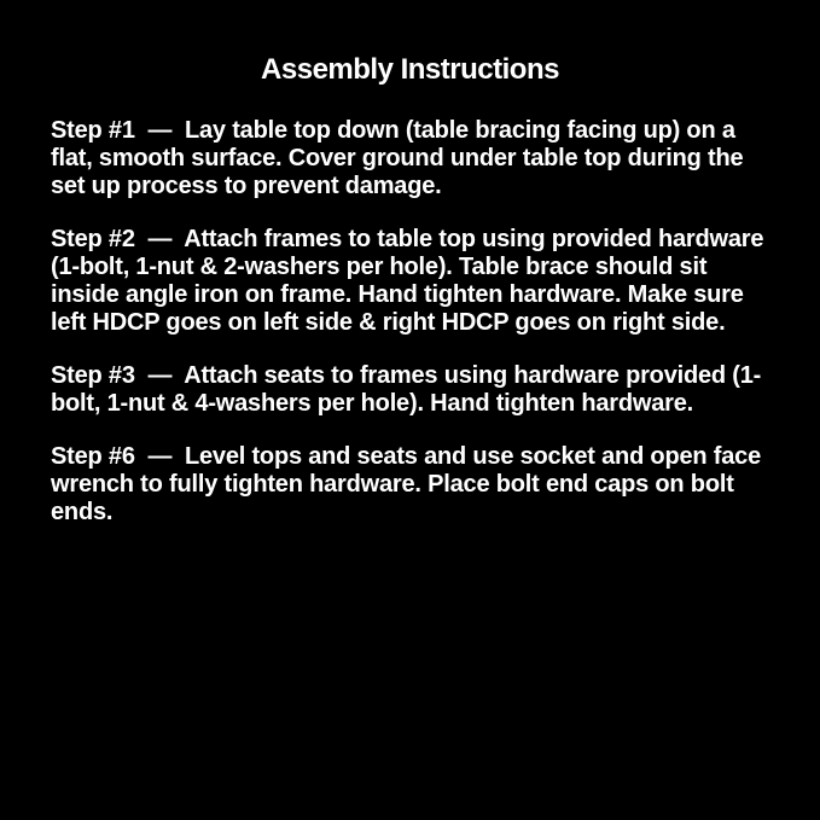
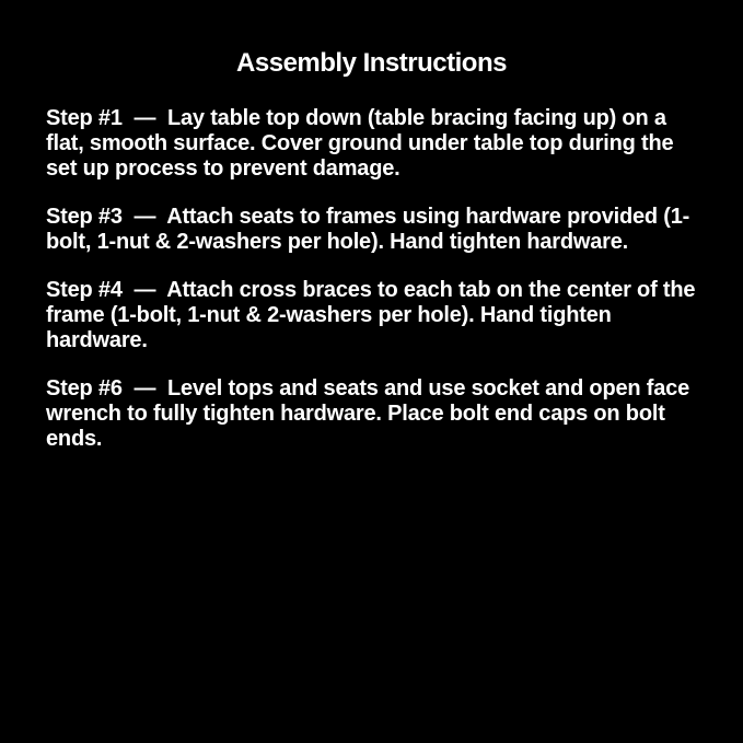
  Assembly Instructions
  Step #1 — Lay table top down (table bracing facing up) on a flat, smooth surface. Cover ground under table top during the set up process to prevent damage.
- Step #2 — Attach frames to table top using provided hardware (1-bolt, 1-nut & 2-washers per hole). Table brace should sit inside angle iron on frame. Hand tighten hardware. Make sure left HDCP goes on left side & right HDCP goes on right side.
- Step #3 — Attach seats to frames using hardware provided (1-bolt, 1-nut & 4-washers per hole). Hand tighten hardware.
+ Step #3 — Attach seats to frames using hardware provided (1-bolt, 1-nut & 2-washers per hole). Hand tighten hardware.
+ Step #4 — Attach cross braces to each tab on the center of the frame (1-bolt, 1-nut & 2-washers per hole). Hand tighten hardware.
  Step #6 — Level tops and seats and use socket and open face wrench to fully tighten hardware. Place bolt end caps on bolt ends.
